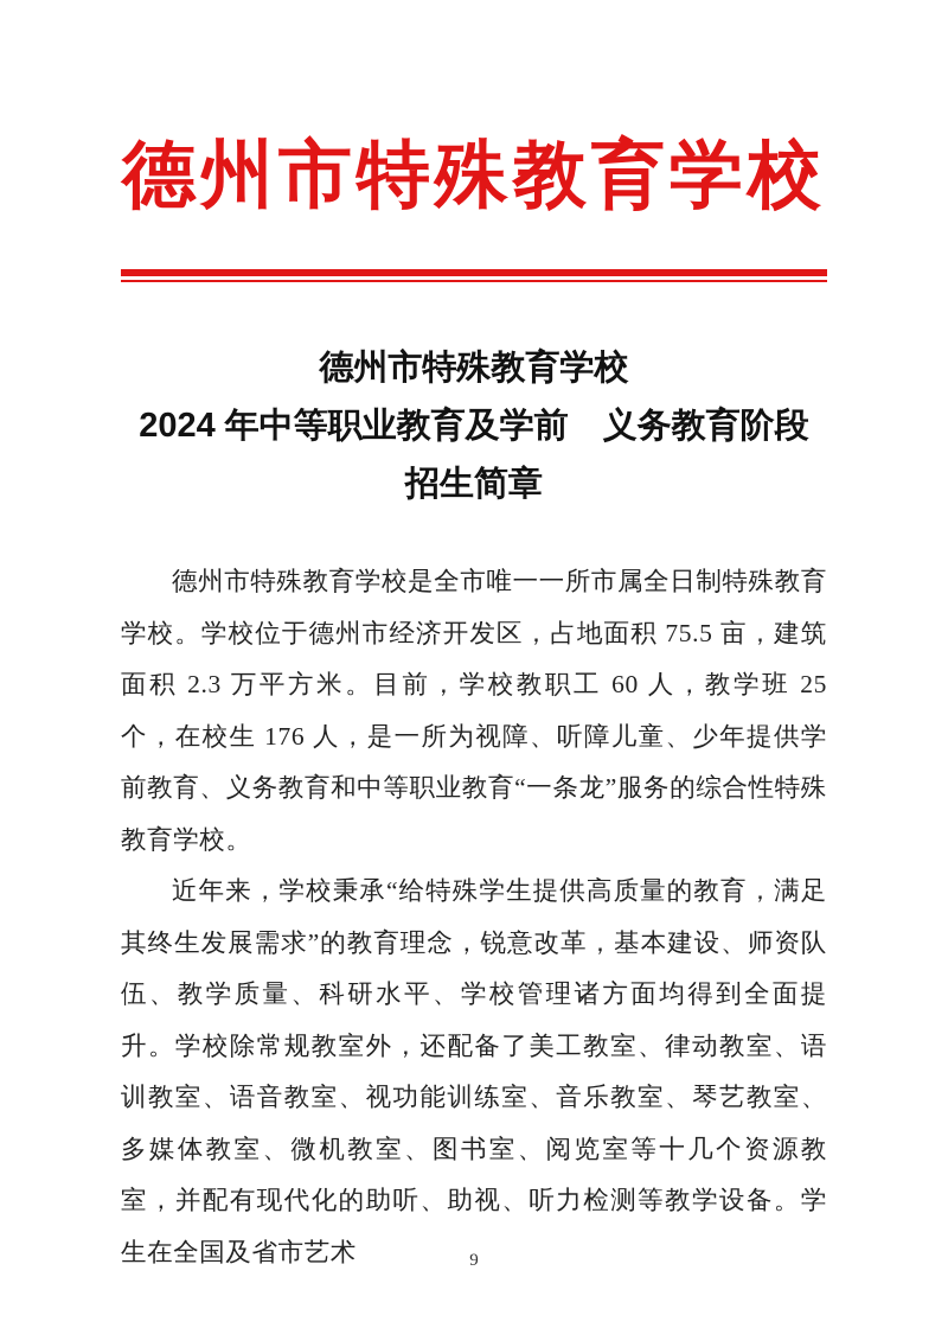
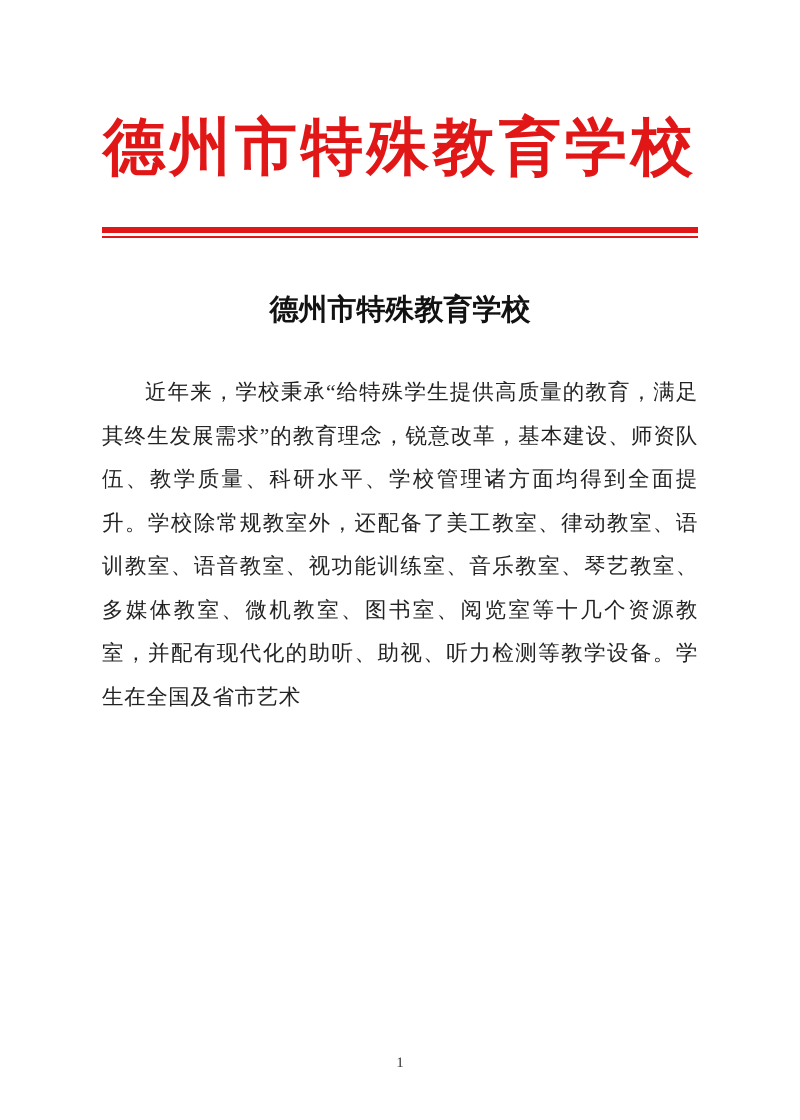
  德州市特殊教育学校
  德州市特殊教育学校
- 2024 年中等职业教育及学前 义务教育阶段
- 招生简章
- 德州市特殊教育学校是全市唯一一所市属全日制特殊教育学校。学校位于德州市经济开发区，占地面积 75.5 亩，建筑面积 2.3 万平方米。目前，学校教职工 60 人，教学班 25 个，在校生 176 人，是一所为视障、听障儿童、少年提供学前教育、义务教育和中等职业教育“一条龙”服务的综合性特殊教育学校。
  近年来，学校秉承“给特殊学生提供高质量的教育，满足其终生发展需求”的教育理念，锐意改革，基本建设、师资队伍、教学质量、科研水平、学校管理诸方面均得到全面提升。学校除常规教室外，还配备了美工教室、律动教室、语训教室、语音教室、视功能训练室、音乐教室、琴艺教室、多媒体教室、微机教室、图书室、阅览室等十几个资源教室，并配有现代化的助听、助视、听力检测等教学设备。学生在全国及省市艺术
- 9
+ 1
